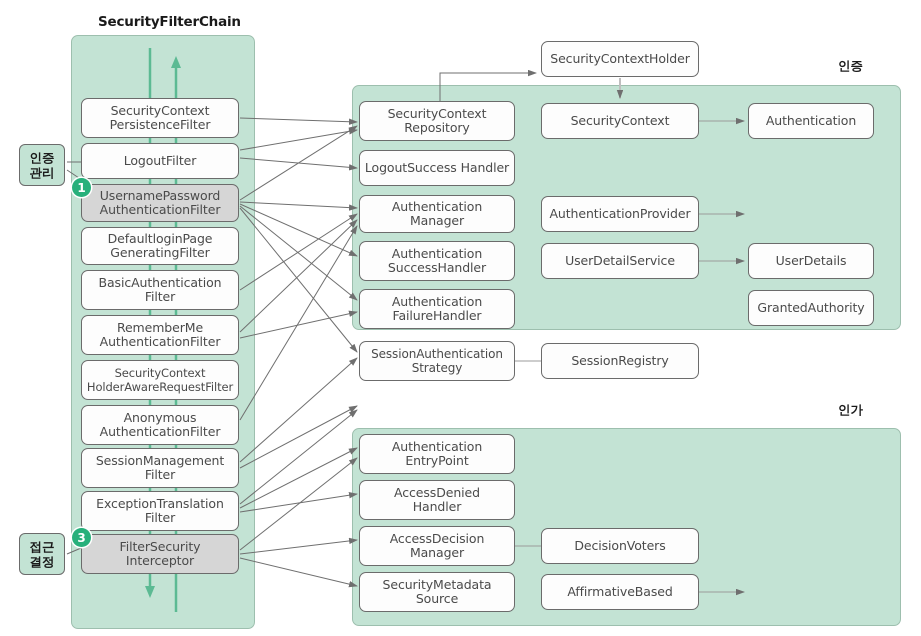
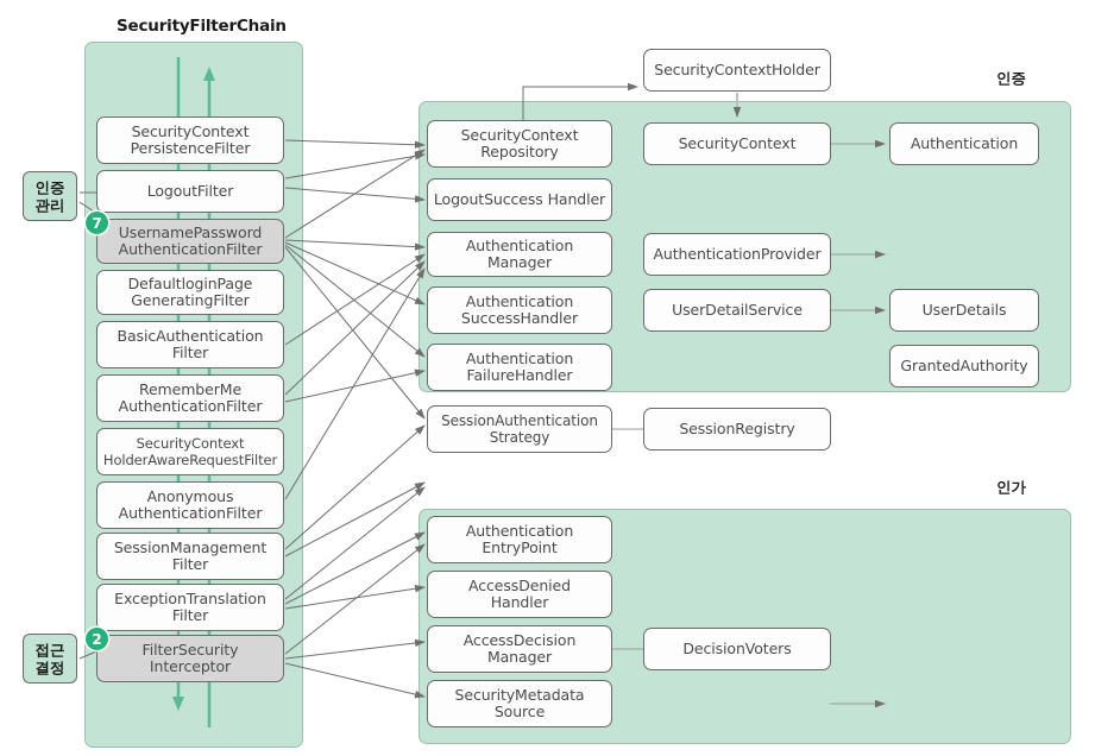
  SecurityFilterChain
  인증
  인가
  인증
  관리
  접근
  결정
  SecurityContext
  PersistenceFilter
  LogoutFilter
  UsernamePassword
  AuthenticationFilter
  DefaultloginPage
  GeneratingFilter
  BasicAuthentication
  Filter
  RememberMe
  AuthenticationFilter
  SecurityContext
  HolderAwareRequestFilter
  Anonymous
  AuthenticationFilter
  SessionManagement
  Filter
  ExceptionTranslation
  Filter
  FilterSecurity
  Interceptor
- 1
+ 7
- 3
+ 2
  SecurityContextHolder
  SecurityContext
  Repository
  SecurityContext
  Authentication
  LogoutSuccess Handler
  Authentication
  Manager
  AuthenticationProvider
  Authentication
  SuccessHandler
  UserDetailService
  UserDetails
  Authentication
  FailureHandler
  GrantedAuthority
  SessionAuthentication
  Strategy
  SessionRegistry
  Authentication
  EntryPoint
  AccessDenied
  Handler
  AccessDecision
  Manager
  DecisionVoters
  SecurityMetadata
  Source
- AffirmativeBased
